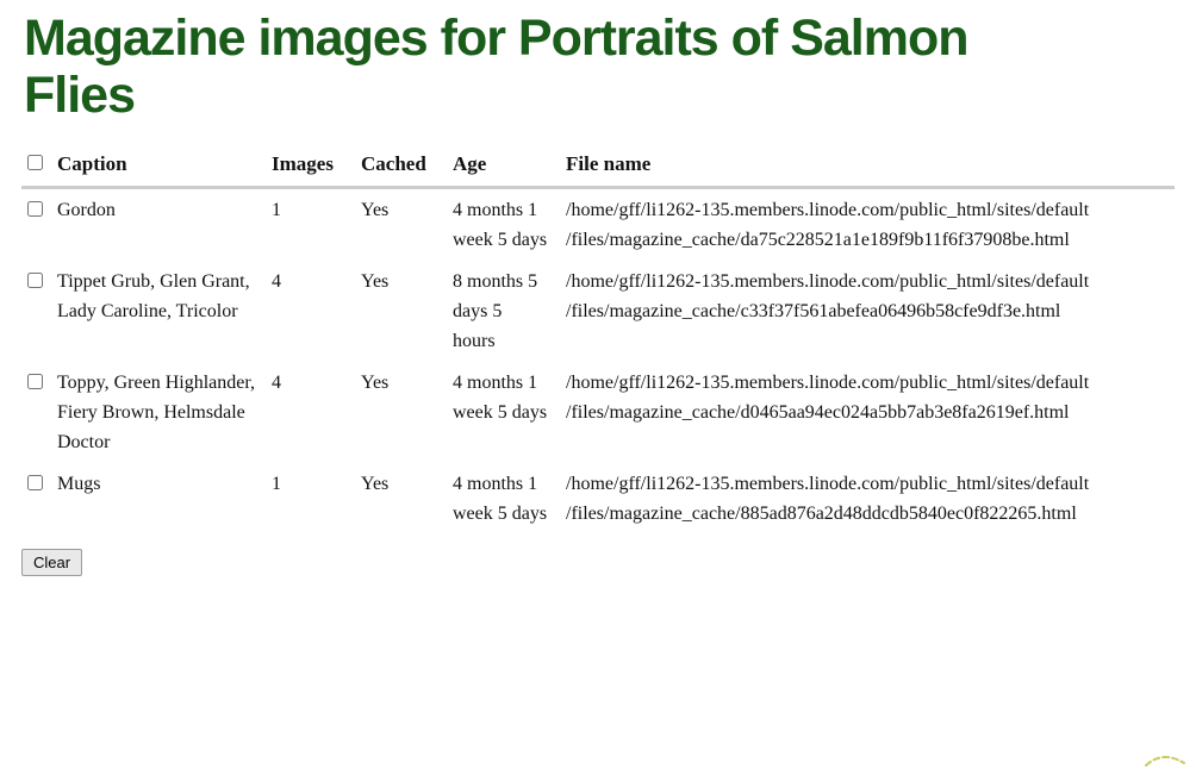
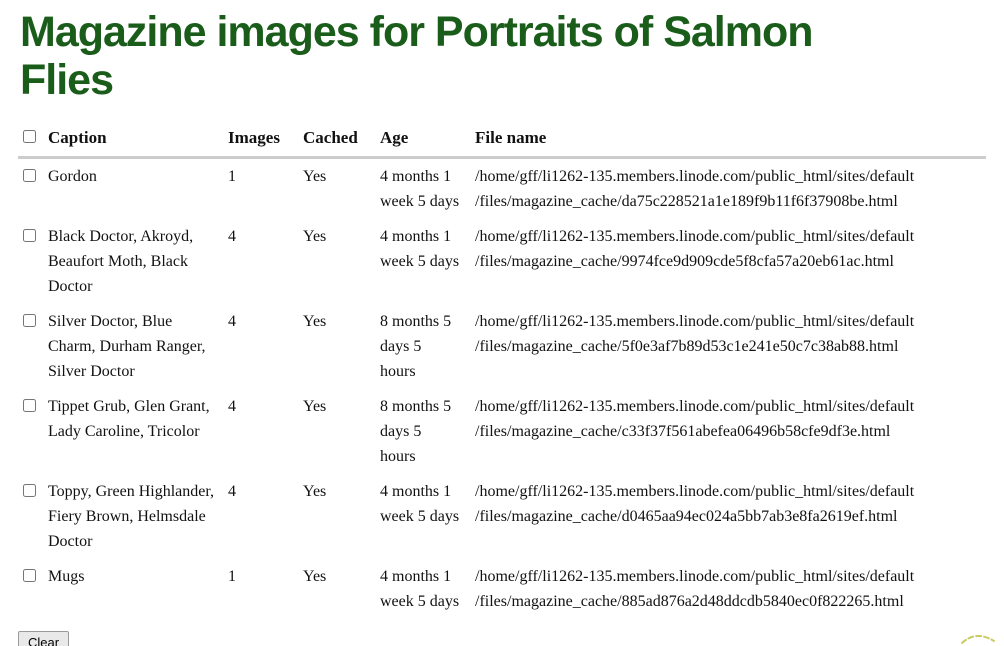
  Magazine images for Portraits of Salmon Flies
  	Caption	Images	Cached	Age	File name
  	Gordon	1	Yes	4 months 1week 5 days	/home/gff/li1262-135.members.linode.com/public_html/sites/default/files/magazine_cache/da75c228521a1e189f9b11f6f37908be.html
+ 	Black Doctor, Akroyd, Beaufort Moth, Black Doctor	4	Yes	4 months 1week 5 days	/home/gff/li1262-135.members.linode.com/public_html/sites/default/files/magazine_cache/9974fce9d909cde5f8cfa57a20eb61ac.html
+ 	Silver Doctor, Blue Charm, Durham Ranger, Silver Doctor	4	Yes	8 months 5days 5hours	/home/gff/li1262-135.members.linode.com/public_html/sites/default/files/magazine_cache/5f0e3af7b89d53c1e241e50c7c38ab88.html
  	Tippet Grub, Glen Grant, Lady Caroline, Tricolor	4	Yes	8 months 5days 5hours	/home/gff/li1262-135.members.linode.com/public_html/sites/default/files/magazine_cache/c33f37f561abefea06496b58cfe9df3e.html
  	Toppy, Green Highlander, Fiery Brown, Helmsdale Doctor	4	Yes	4 months 1week 5 days	/home/gff/li1262-135.members.linode.com/public_html/sites/default/files/magazine_cache/d0465aa94ec024a5bb7ab3e8fa2619ef.html
  	Mugs	1	Yes	4 months 1week 5 days	/home/gff/li1262-135.members.linode.com/public_html/sites/default/files/magazine_cache/885ad876a2d48ddcdb5840ec0f822265.html
  Clear
